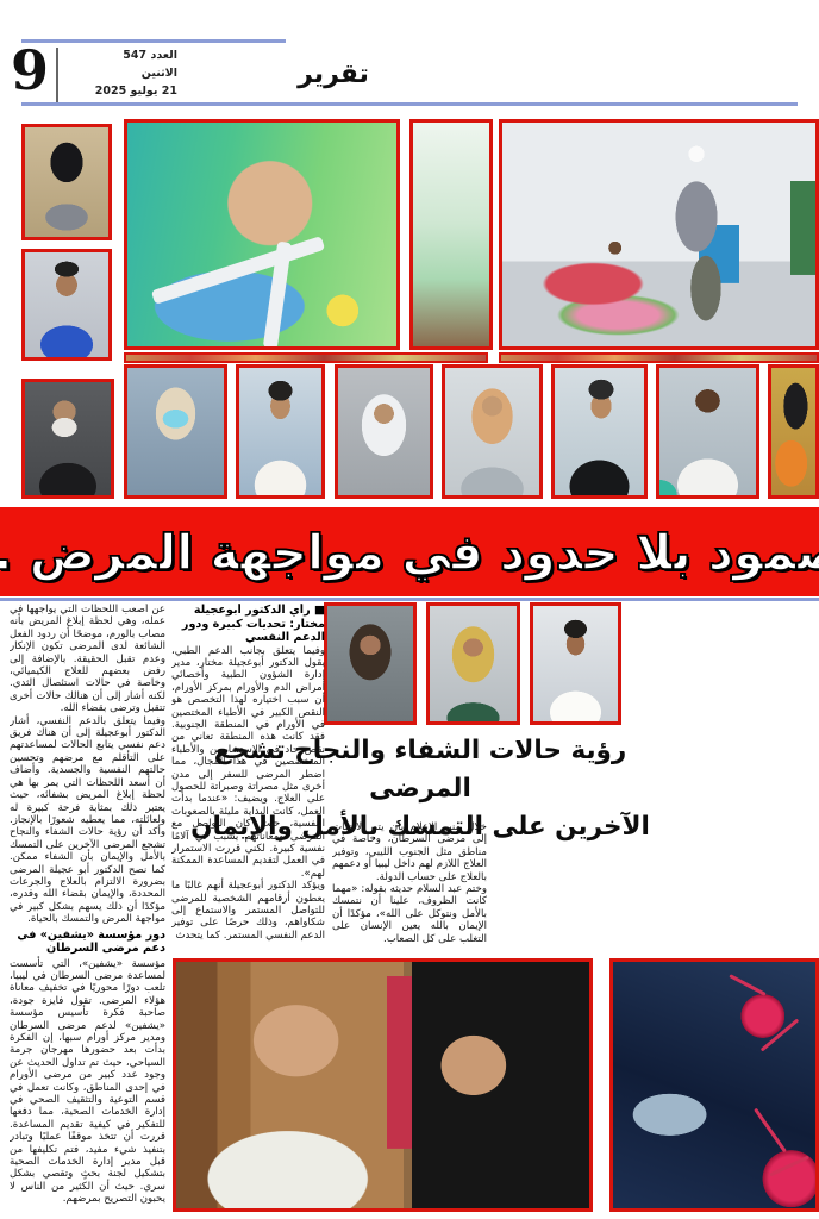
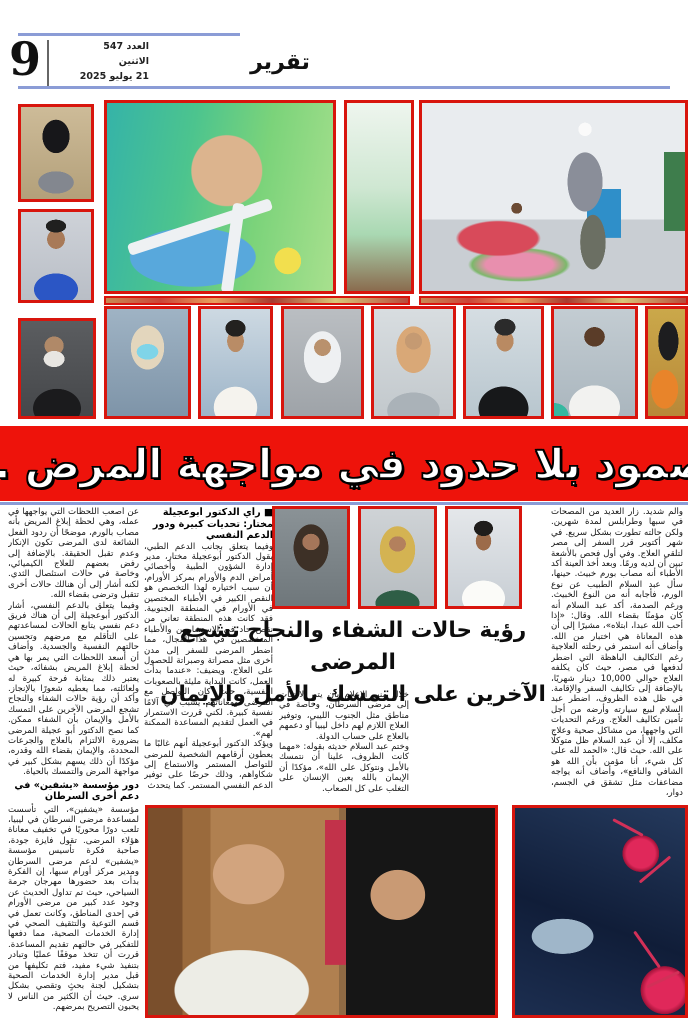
  9
  العدد 547
  الاثنين
  21 يوليو 2025
  تقرير
  مود بلا حدود في مواجهة المرض .
  رؤية حالات الشفاء والنجاح تشجع المرضى
  الآخرين على التمسك بالأمل والإيمان
+ وألم شديد. زار العديد من المصحات في سبها وطرابلس لمدة شهرين. ولكن حالته تطورت بشكل سريع. في شهر أكتوبر قرر السفر إلى مصر لتلقي العلاج. وفي أول فحص بالأشعة تبين أن لديه ورمًا. وبعد أخذ العينة أكد الأطباء أنه مصاب بورم خبيث. حينها، سأل عبد السلام الطبيب عن نوع الورم، فأجابه أنه من النوع الخبيث. ورغم الصدمة، أكد عبد السلام أنه كان مؤمنًا بقضاء الله. وقال: «إذا أحب الله عبدا، ابتلاه»، مشيرًا إلى أن هذه المعاناة هي اختبار من الله. وأضاف أنه استمر في رحلته العلاجية رغم التكاليف الباهظة التي اضطر لدفعها في مصر، حيث كان يكلفه العلاج حوالي 10,000 دينار شهريًا، بالإضافة إلى تكاليف السفر والإقامة. في ظل هذه الظروف، اضطر عبد السلام لبيع سيارته وأرضه من أجل تأمين تكاليف العلاج. ورغم التحديات التي واجهها، من مشاكل صحية وعلاج مكلف، إلا أن عبد السلام ظل متوكلًا على الله. حيث قال: «الحمد لله على كل شيء، أنا مؤمن بأن الله هو الشافي والنافع»، وأضاف أنه يواجه مضاعفات مثل تشقق في الجسم، دوار،
  خال منبر الإعلام بأن يتم الالتفات إلى مرضى السرطان، وخاصة في مناطق مثل الجنوب الليبي، وتوفير العلاج اللازم لهم داخل ليبيا أو دعمهم بالعلاج على حساب الدولة.
  وختم عبد السلام حديثه بقوله: «مهما كانت الظروف، علينا أن نتمسك بالأمل ونتوكل على الله»، مؤكدًا أن الإيمان بالله يعين الإنسان على التغلب على كل الصعاب.
  ■ رأي الدكتور أبوعجيلة مختار: تحديات كبيرة ودور الدعم النفسي
  وفيما يتعلق بجانب الدعم الطبي، يقول الدكتور أبوعجيلة مختار، مدير إدارة الشؤون الطبية وأخصائي أمراض الدم والأورام بمركز الأورام، أن سبب اختياره لهذا التخصص هو النقص الكبير في الأطباء المختصين في الأورام في المنطقة الجنوبية. فقد كانت هذه المنطقة تعاني من نقص حاد في الاستشاريين والأطباء المتخصصين في هذا المجال، مما اضطر المرضى للسفر إلى مدن أخرى مثل مصراتة وصبراتة للحصول على العلاج. ويضيف: «عندما بدأت العمل، كانت البداية مليئة بالصعوبات النفسية، حث كان التواصل مع المرضى ومعاناتهم يسبب لي آلامًا نفسية كبيرة. لكني قررت الاستمرار في العمل لتقديم المساعدة الممكنة لهم».
  ويؤكد الدكتور أبوعجيلة أنهم غالبًا ما يعطون أرقامهم الشخصية للمرضى للتواصل المستمر والاستماع إلى شكاواهم، وذلك حرصًا على توفير الدعم النفسي المستمر. كما يتحدث
  عن أصعب اللحظات التي يواجهها في عمله، وهي لحظة إبلاغ المريض بأنه مصاب بالورم، موضحًا أن ردود الفعل الشائعة لدى المرضى تكون الإنكار وعدم تقبل الحقيقة. بالإضافة إلى رفض بعضهم للعلاج الكيميائي، وخاصة في حالات استئصال الثدي. لكنه أشار إلى أن هنالك حالات أخرى تتقبل وترضى بقضاء الله.
  وفيما يتعلق بالدعم النفسي، أشار الدكتور أبوعجيلة إلى أن هناك فريق دعم نفسي يتابع الحالات لمساعدتهم على التأقلم مع مرضهم وتحسين حالتهم النفسية والجسدية. وأضاف أن أسعد اللحظات التي يمر بها هي لحظة إبلاغ المريض بشفائه، حيث يعتبر ذلك بمثابة فرحة كبيرة له ولعائلته، مما يعطيه شعورًا بالإنجاز. وأكد أن رؤية حالات الشفاء والنجاح تشجع المرضى الآخرين على التمسك بالأمل والإيمان بأن الشفاء ممكن. كما نصح الدكتور أبو عجيلة المرضى بضرورة الالتزام بالعلاج والجرعات المحددة، والإيمان بقضاء الله وقدره، مؤكدًا أن ذلك يسهم بشكل كبير في مواجهة المرض والتمسك بالحياة.
- دور مؤسسة «يشفين» في دعم مرضى السرطان
+ دور مؤسسة «يشفين» في دعم أخرى السرطان
- مؤسسة «يشفين»، التي تأسست لمساعدة مرضى السرطان في ليبيا، تلعب دورًا محوريًا في تخفيف معاناة هؤلاء المرضى. تقول فايزة جودة، صاحبة فكرة تأسيس مؤسسة «يشفين» لدعم مرضى السرطان ومدير مركز أورام سبها، إن الفكرة بدأت بعد حضورها مهرجان جرمة السياحي، حيث تم تداول الحديث عن وجود عدد كبير من مرضى الأورام في إحدى المناطق، وكانت تعمل في قسم التوعية والتثقيف الصحي في إدارة الخدمات الصحية، مما دفعها للتفكير في كيفية تقديم المساعدة. قررت أن تتخذ موقفًا عمليًا وتبادر بتنفيذ شيء مفيد، فتم تكليفها من قبل مدير إدارة الخدمات الصحية بتشكيل لجنة بحثٍ وتقصي بشكل سري. حيث أن الكثير من الناس لا يحبون التصريح بمرضهم.
+ مؤسسة «يشفين»، التي تأسست لمساعدة مرضى السرطان في ليبيا، تلعب دورًا محوريًا في تخفيف معاناة هؤلاء المرضى. تقول فايزة جودة، صاحبة فكرة تأسيس مؤسسة «يشفين» لدعم مرضى السرطان ومدير مركز أورام سبها، إن الفكرة بدأت بعد حضورها مهرجان جرمة السياحي، حيث تم تداول الحديث عن وجود عدد كبير من مرضى الأورام في إحدى المناطق، وكانت تعمل في قسم التوعية والتثقيف الصحي في إدارة الخدمات الصحية، مما دفعها للتفكير في حالتهم تقديم المساعدة. قررت أن تتخذ موقفًا عمليًا وتبادر بتنفيذ شيء مفيد، فتم تكليفها من قبل مدير إدارة الخدمات الصحية بتشكيل لجنة بحثٍ وتقصي بشكل سري. حيث أن الكثير من الناس لا يحبون التصريح بمرضهم.
